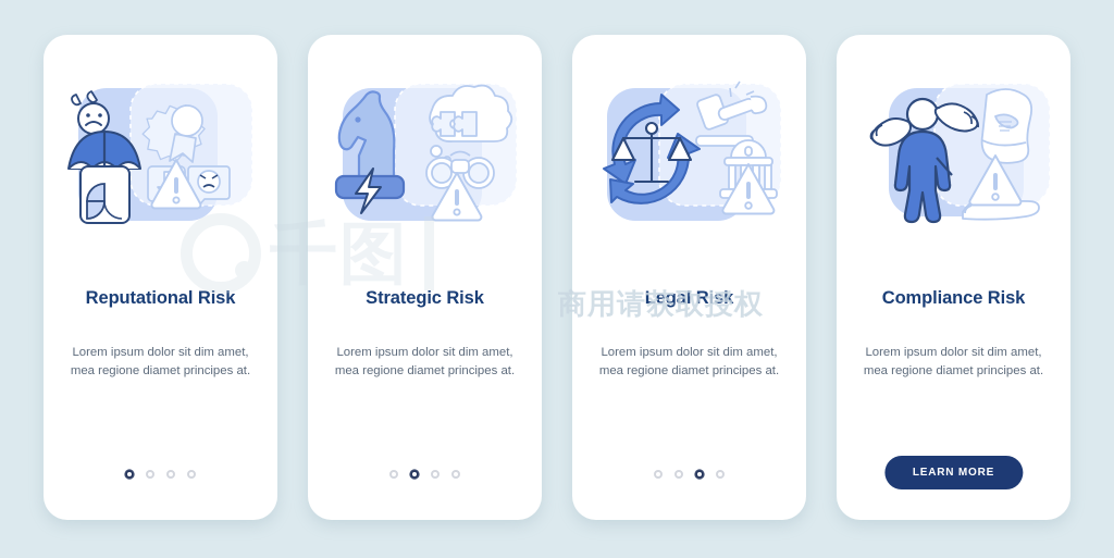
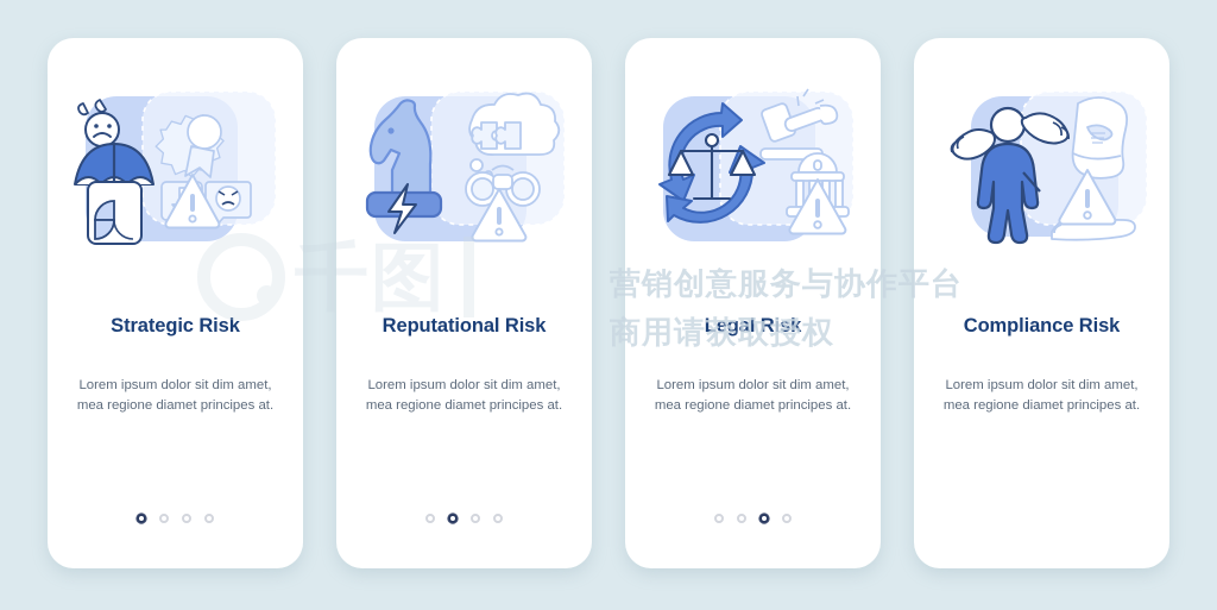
- Reputational Risk
+ Strategic Risk
  Lorem ipsum dolor sit dim amet, mea regione diamet principes at.
- Strategic Risk
+ Reputational Risk
  Lorem ipsum dolor sit dim amet, mea regione diamet principes at.
  Legal Risk
  Lorem ipsum dolor sit dim amet, mea regione diamet principes at.
  Compliance Risk
  Lorem ipsum dolor sit dim amet, mea regione diamet principes at.
- LEARN MORE
  千图
+ 营销创意服务与协作平台
  商用请获取授权
